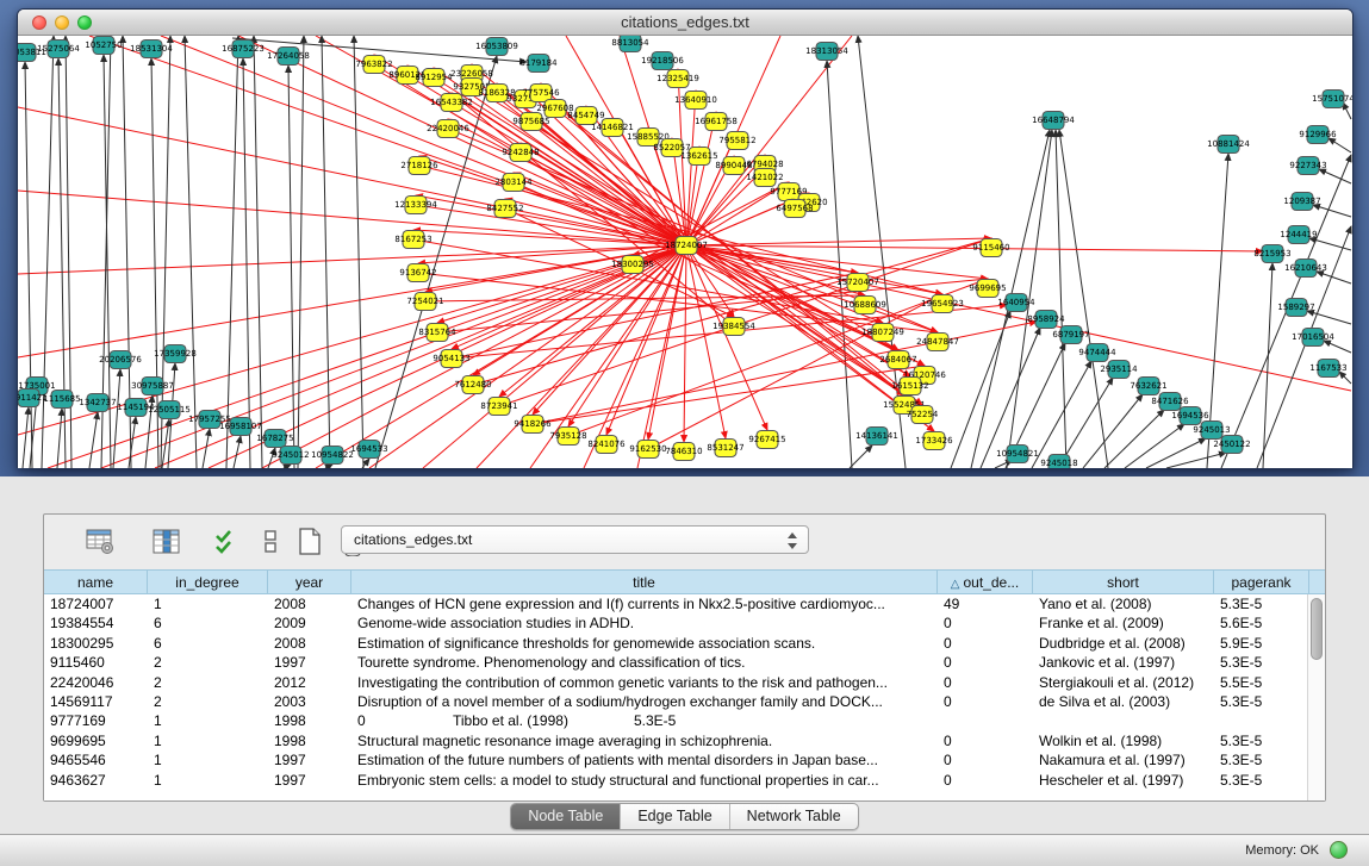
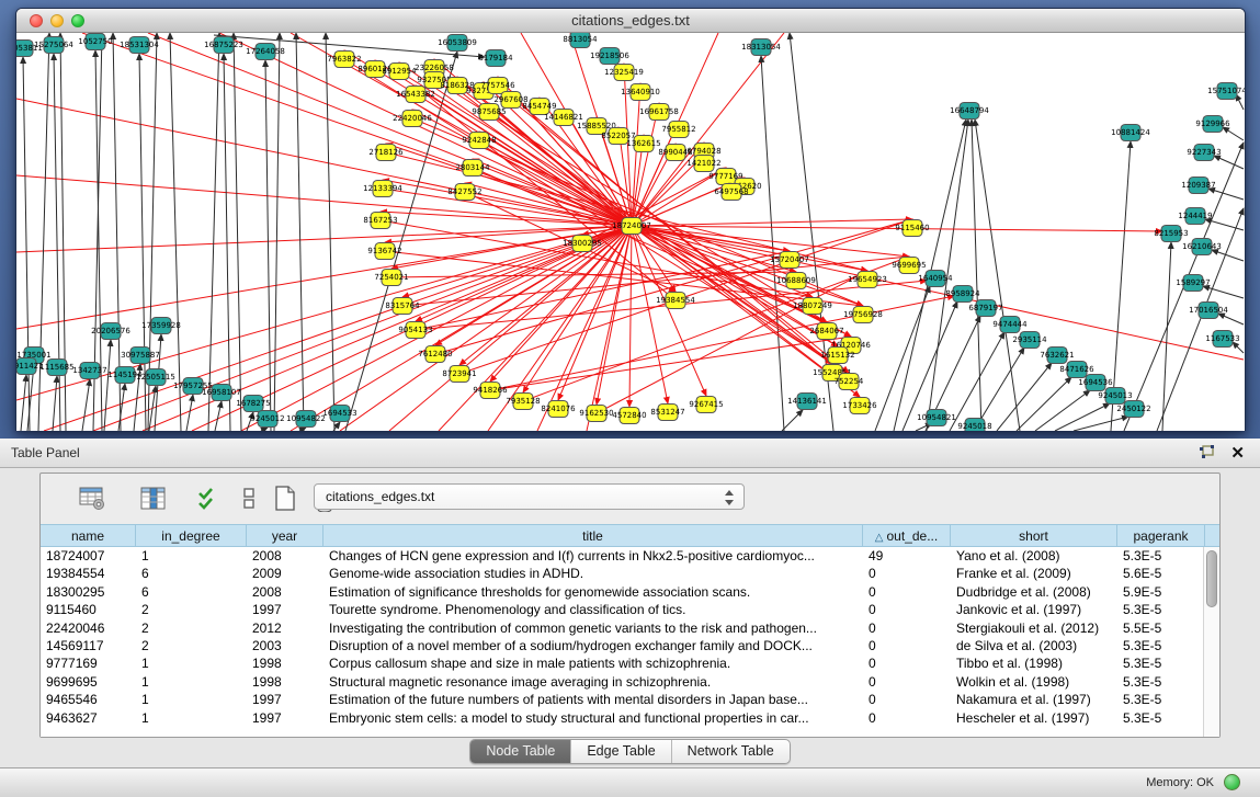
  citations_edges.txt
  7963822
  896012
  8912954
  23226058
  932750
  16543382
  8186328
  7757546
  2967608
  8454749
  9875685
  22420046
  14146821
  15885520
  8522057
  1362615
  13640910
  16961758
  7955812
  8990448
  6794028
  1421022
  9777169
  6497568
  2718126
  9242848
  2803144
  8427552
  12133394
  12325419
  18300295
  19384554
  15720407
  10688609
  18807249
  19654923
- 24847847
+ 19756928
  9699695
  9115460
  2684067
  16120746
  1615132
  155248
  752254
  1733426
  8167253
  9136742
  7254021
  8315764
  9054133
  7612480
  8723941
  9418266
  7935128
  8241076
  9162530
- 7846310
+ 4572840
  8531247
  9267415
  1735001
  911421
  1115685
  1342737
  1145194
  12505115
  20206576
  17359928
  30975887
  17957255
  16958107
  1678275
  9245012
  10954822
  1694533
  053811
  15275064
  1052750
  18531304
  16875223
  17264058
  16053809
  6179184
  8813054
  19218506
  18313054
  16648794
  1640954
  8958924
  6879197
  9474444
  2935114
  7632621
  8471626
  1694536
  9245013
  2450122
  8215953
  15751074
  9129966
  9227343
  1209387
  1244419
  16210643
  1589297
  17016504
  1167533
  10881424
  14136141
  10954821
  9245018
  18724007
+ Table Panel
+ ✕
  citations_edges.txt
  name
  in_degree
  year
  title
  △ out_de...
  short
  pagerank
  18724007
  1
  2008
  Changes of HCN gene expression and I(f) currents in Nkx2.5-positive cardiomyoc...
  49
  Yano et al. (2008)
  5.3E-5
  19384554
  6
  2009
  Genome-wide association studies in ADHD.
  0
  Franke et al. (2009)
  5.6E-5
  18300295
  6
  2008
  Estimation of significance thresholds for genomewide association scans.
  0
  Dudbridge et al. (2008)
  5.9E-5
  9115460
  2
  1997
  Tourette syndrome. Phenomenology and classification of tics.
  0
  Jankovic et al. (1997)
  5.3E-5
  22420046
  2
  2012
  Investigating the contribution of common genetic variants to the risk and pathogen...
  0
  Stergiakouli et al. (2012)
  5.5E-5
  14569117
  2
  2003
  Disruption of a novel member of a sodium/hydrogen exchanger family and DOCK...
  0
  de Silva et al. (2003)
  5.3E-5
  9777169
  1
  1998
+ Corpus callosum shape and size in male patients with schizophrenia.
  0
  Tibbo et al. (1998)
  5.3E-5
  9699695
  1
  1998
  Structural magnetic resonance image averaging in schizophrenia.
  0
  Wolkin et al. (1998)
  5.3E-5
  9465546
  1
  1997
  Estimation of the future numbers of patients with mental disorders in Japan base...
  0
  Nakamura et al. (1997)
  5.3E-5
  9463627
  1
  1997
  Embryonic stem cells: a model to study structural and functional properties in car...
  0
  Hescheler et al. (1997)
  5.3E-5
  Node Table
  Edge Table
  Network Table
  Memory: OK
